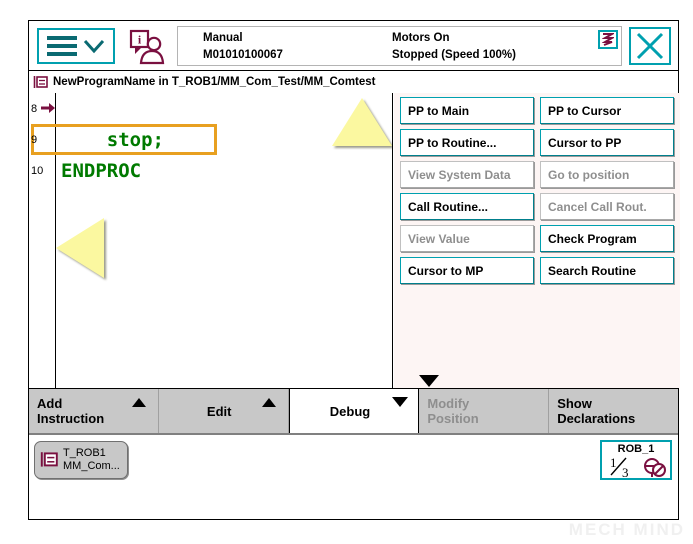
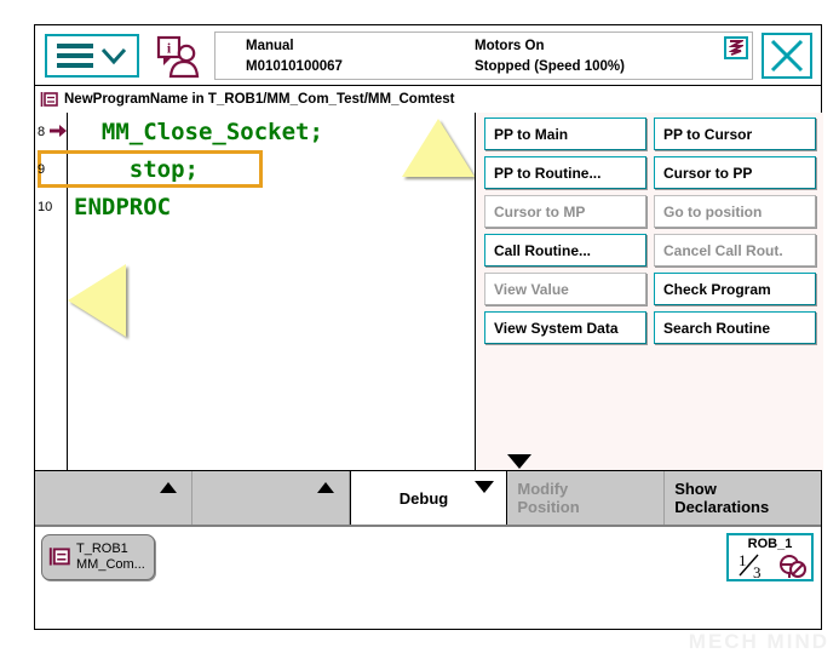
  i
  Manual
  M01010100067
  Motors On
  Stopped (Speed 100%)
  NewProgramName in T_ROB1/MM_Com_Test/MM_Comtest
  8
+ MM_Close_Socket;
  9
  stop;
  10
  ENDPROC
  PP to Main
  PP to Cursor
  PP to Routine...
  Cursor to PP
- View System Data
+ Cursor to MP
  Go to position
  Call Routine...
  Cancel Call Rout.
  View Value
  Check Program
- Cursor to MP
+ View System Data
  Search Routine
- Add
- Instruction
- Edit
  Debug
  Modify
  Position
  Show
  Declarations
  T_ROB1
  MM_Com...
  ROB_1
  1
  3
